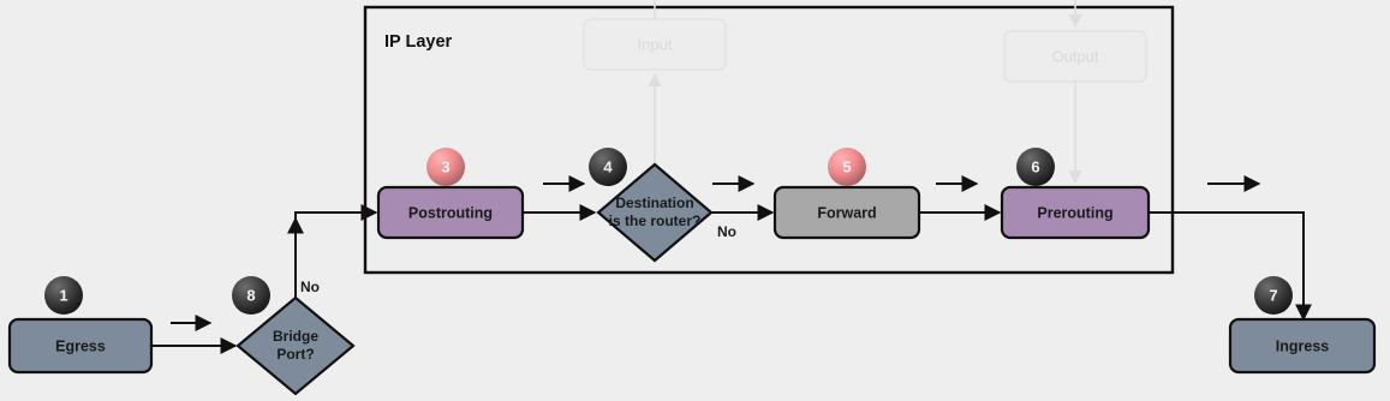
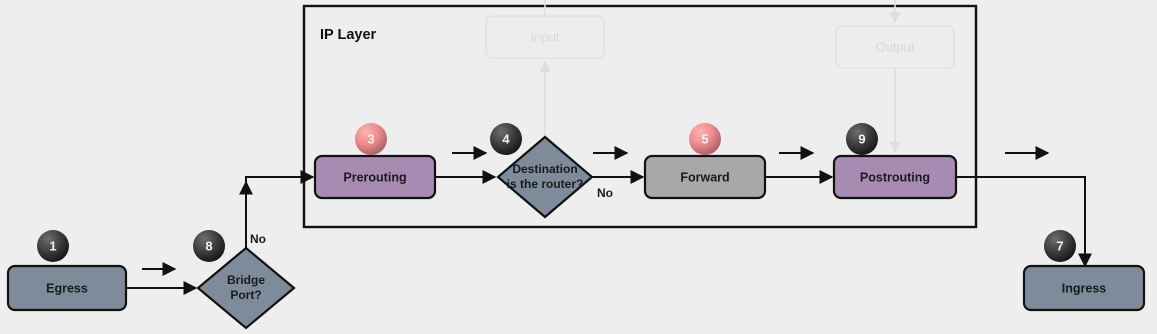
  IP Layer
  Egress
  Bridge
  Port?
- Postrouting
+ Prerouting
  Destination
  is the router?
  Forward
- Prerouting
+ Postrouting
  Ingress
  No
  No
  1
  8
  3
  4
  5
- 6
+ 9
  7
